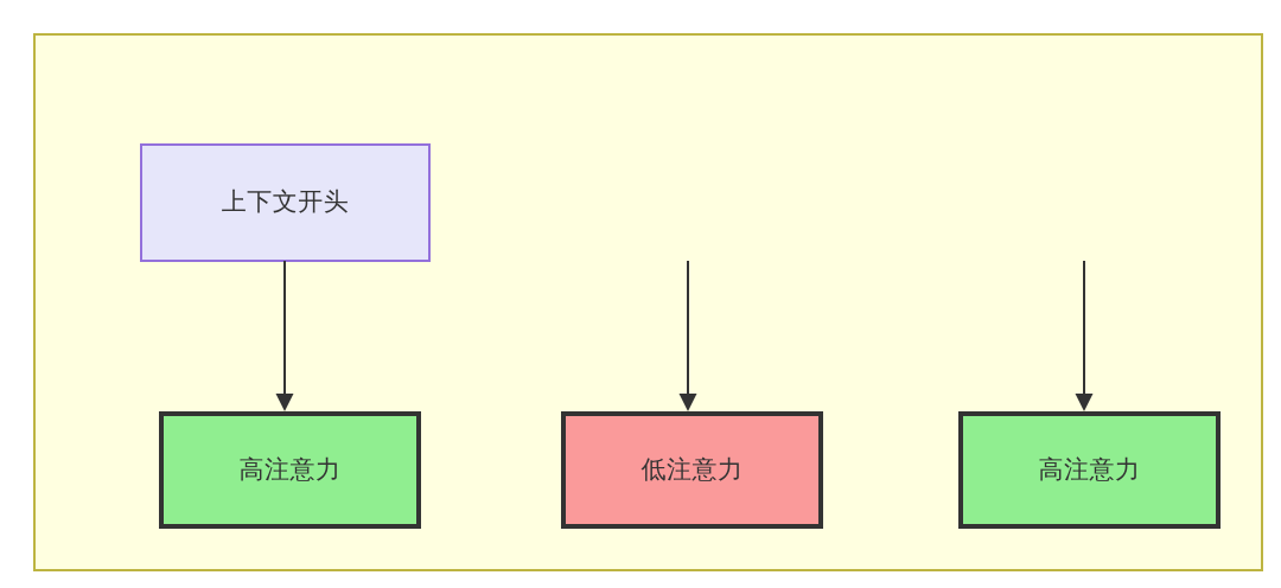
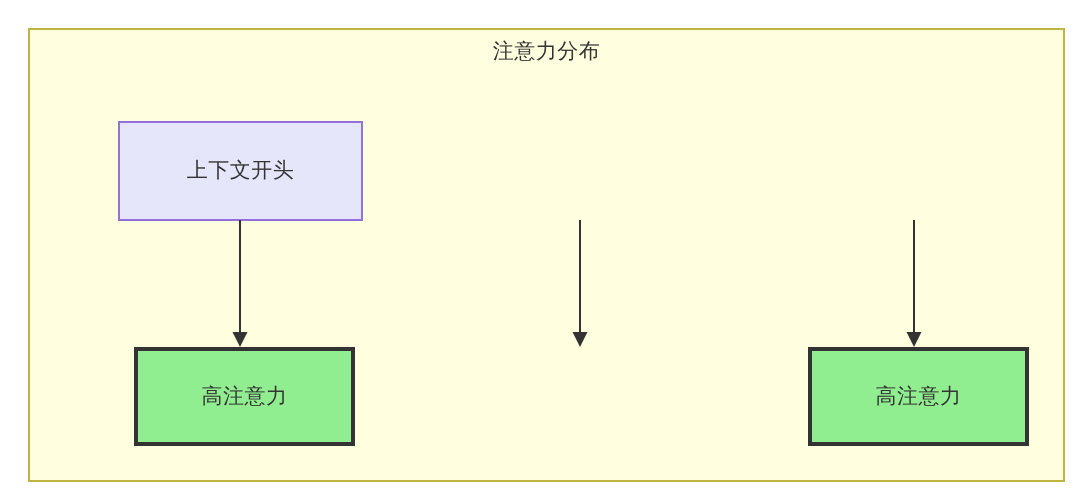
+ 注意力分布
  上下文开头
  高注意力
- 低注意力
  高注意力
